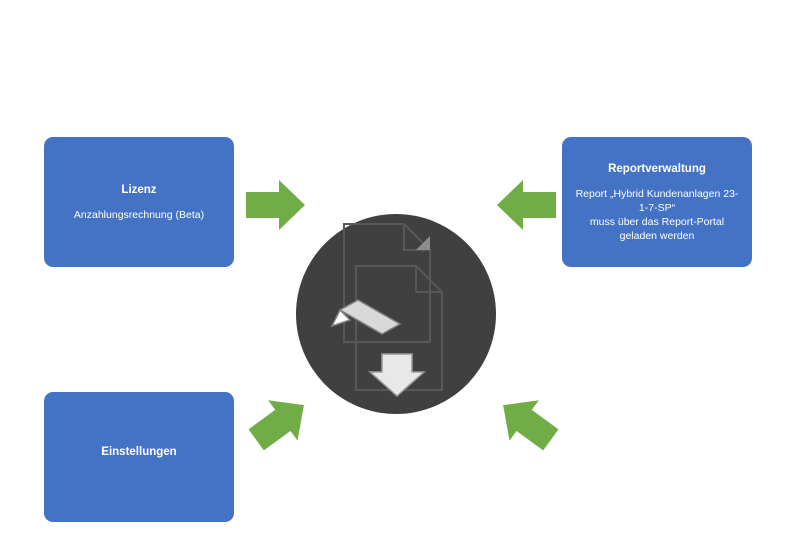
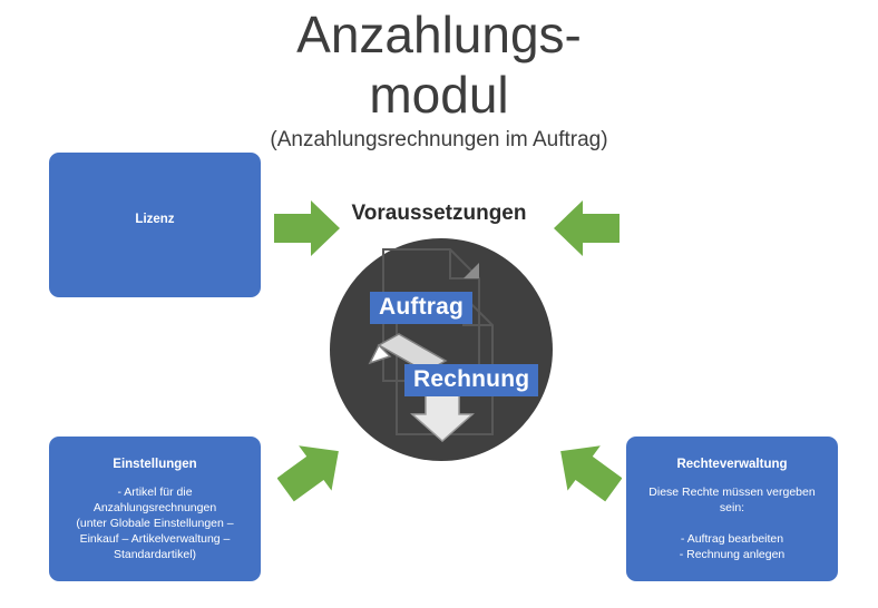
+ Anzahlungs-
+ modul
+ (Anzahlungsrechnungen im Auftrag)
+ Voraussetzungen
+ Auftrag
+ Rechnung
  Lizenz
- Anzahlungsrechnung (Beta)
- Reportverwaltung
- Report „Hybrid Kundenanlagen 23-1-7-SP“
- muss über das Report-Portal geladen werden
  Einstellungen
+ - Artikel für die Anzahlungsrechnungen
+ (unter Globale Einstellungen – Einkauf – Artikelverwaltung – Standardartikel)
+ Rechteverwaltung
+ Diese Rechte müssen vergeben sein:
+ - Auftrag bearbeiten
+ - Rechnung anlegen
